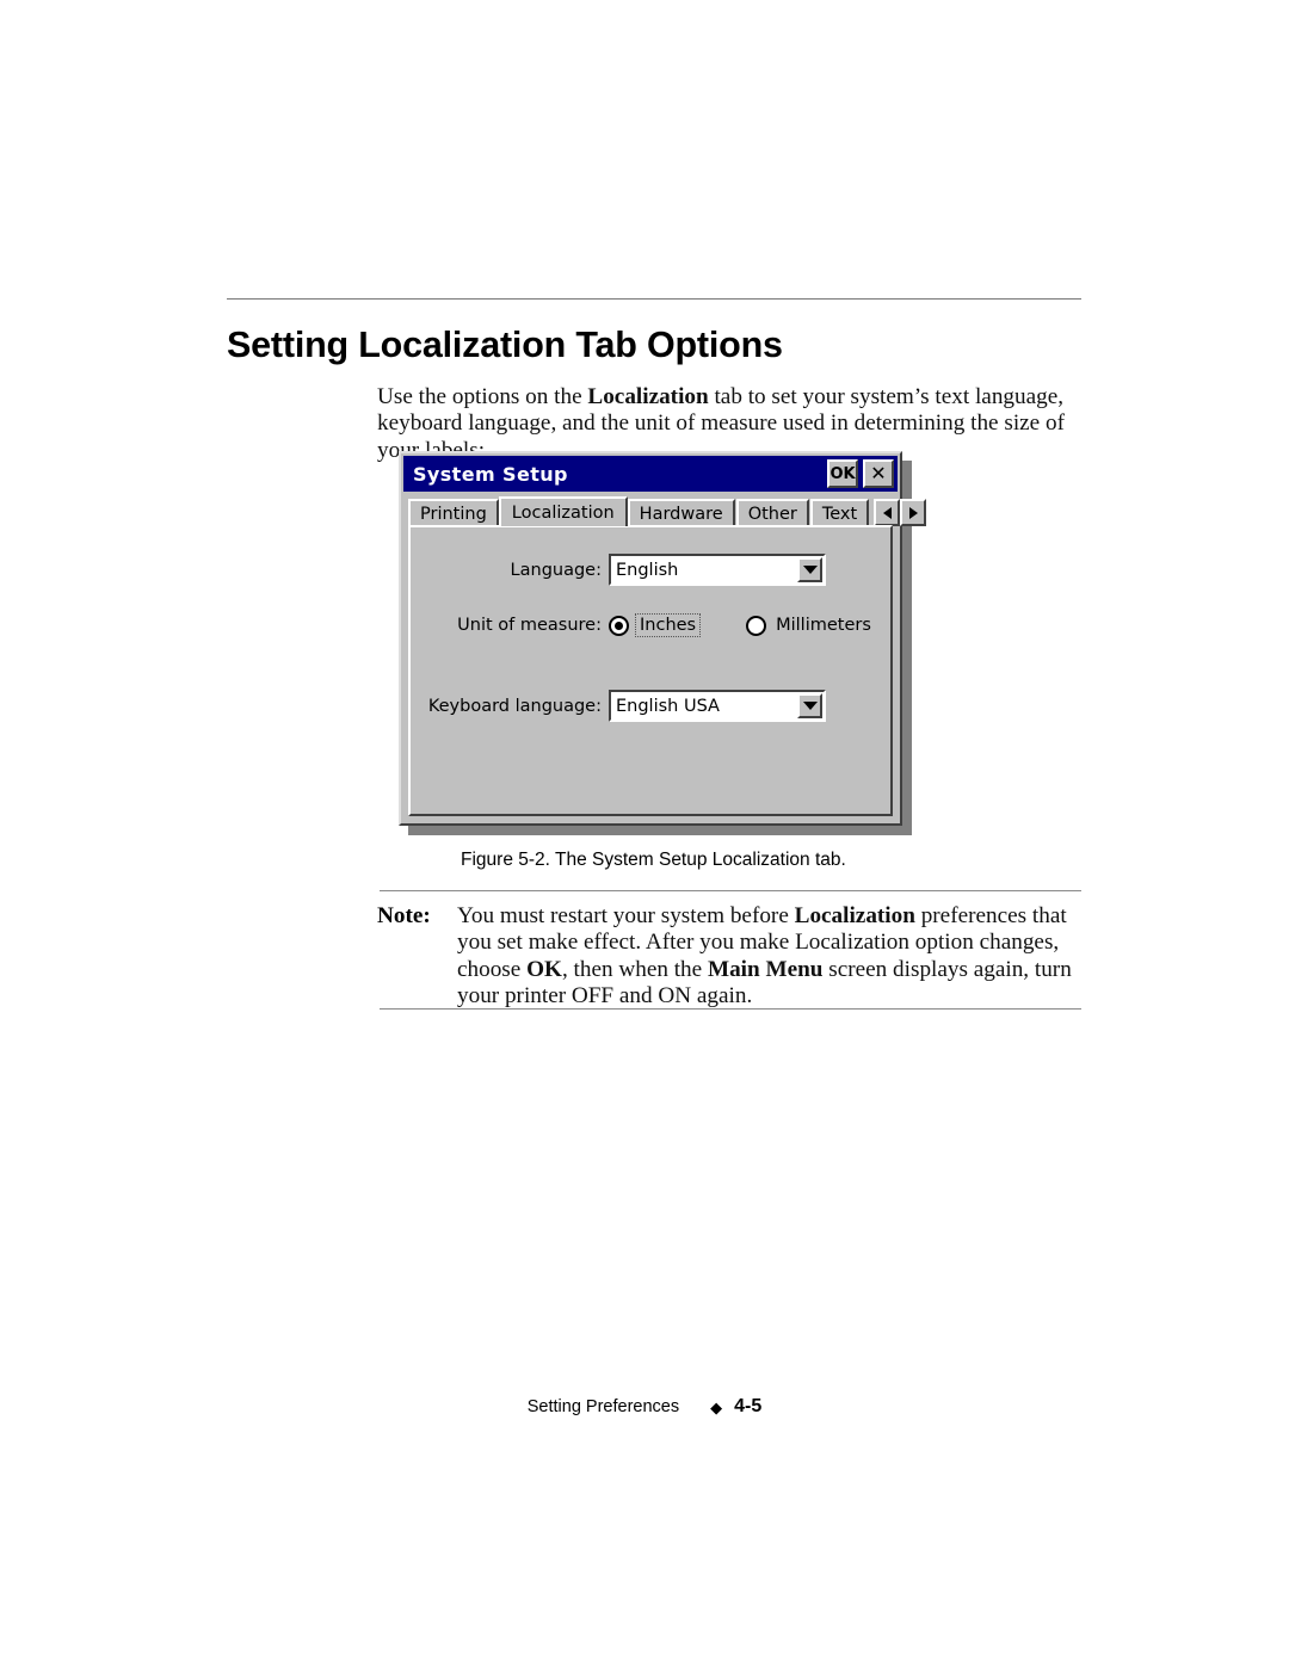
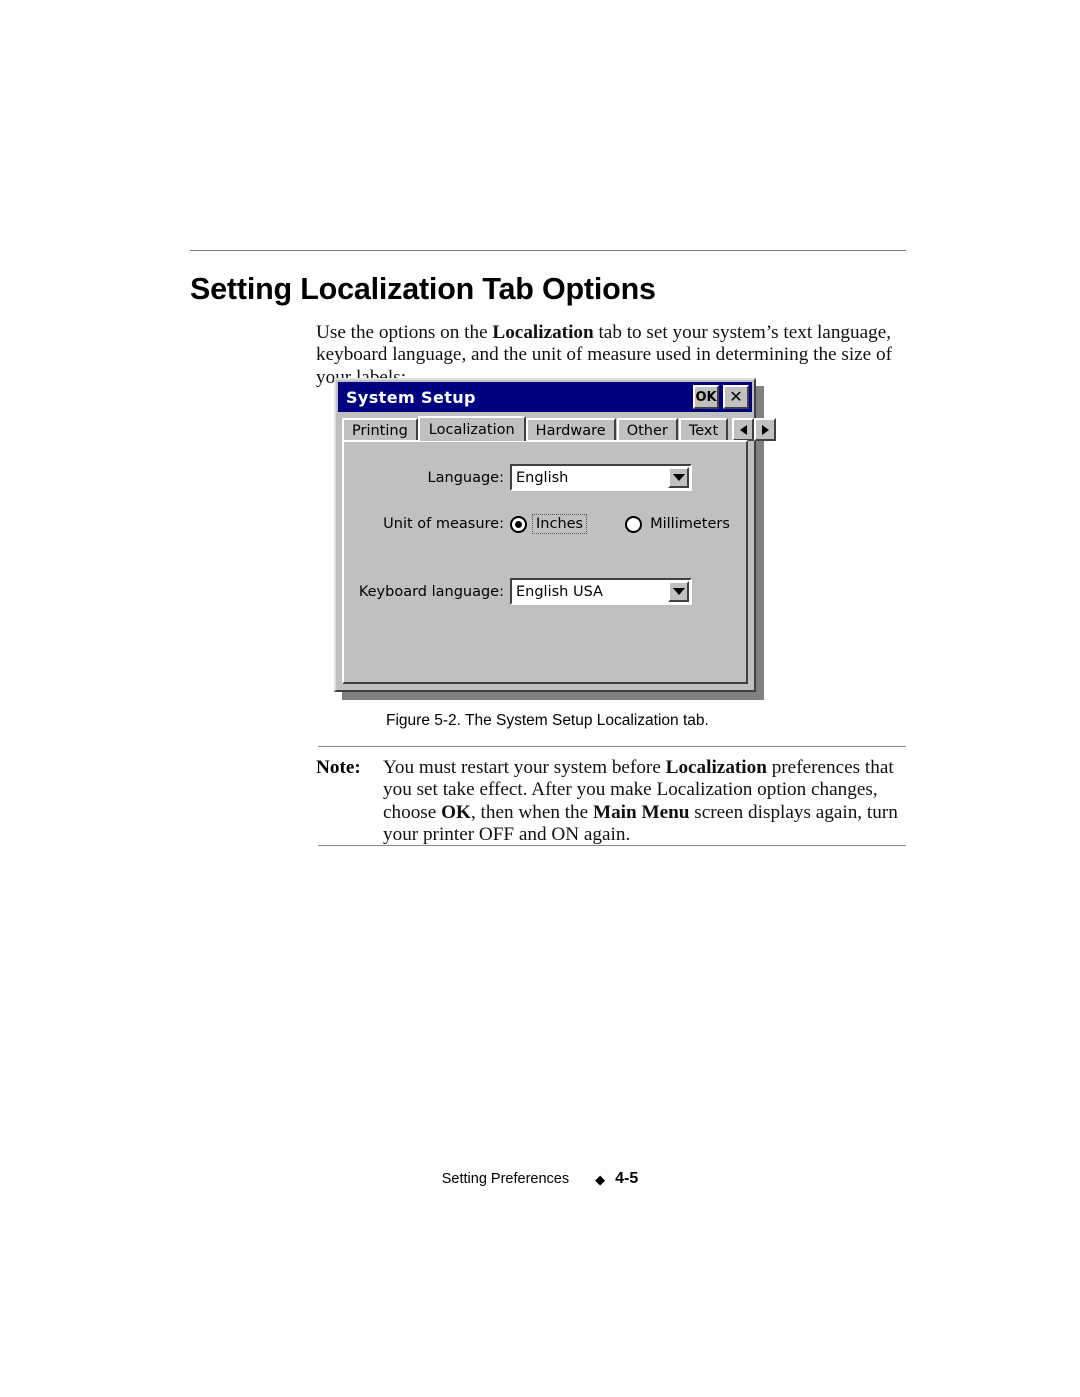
  Setting Localization Tab Options
  Use the options on the Localization tab to set your system’s text language, keyboard language, and the unit of measure used in determining the size of yo
  System Setup
  OK
  ✕
  Printing
  Localization
  Hardware
  Other
  Text
  Language:
  English
  Unit of measure:
  Inches
  Millimeters
  Keyboard language:
  English USA
  Figure 5-2. The System Setup Localization tab.
  Note:
- You must restart your system before Localization preferences that you set make effect. After you make Localization option changes, choose OK, then when the Main Menu screen displays again, turn your printer OFF and ON again.
+ You must restart your system before Localization preferences that you set take effect. After you make Localization option changes, choose OK, then when the Main Menu screen displays again, turn your printer OFF and ON again.
  Setting Preferences
  ◆
  4-5
